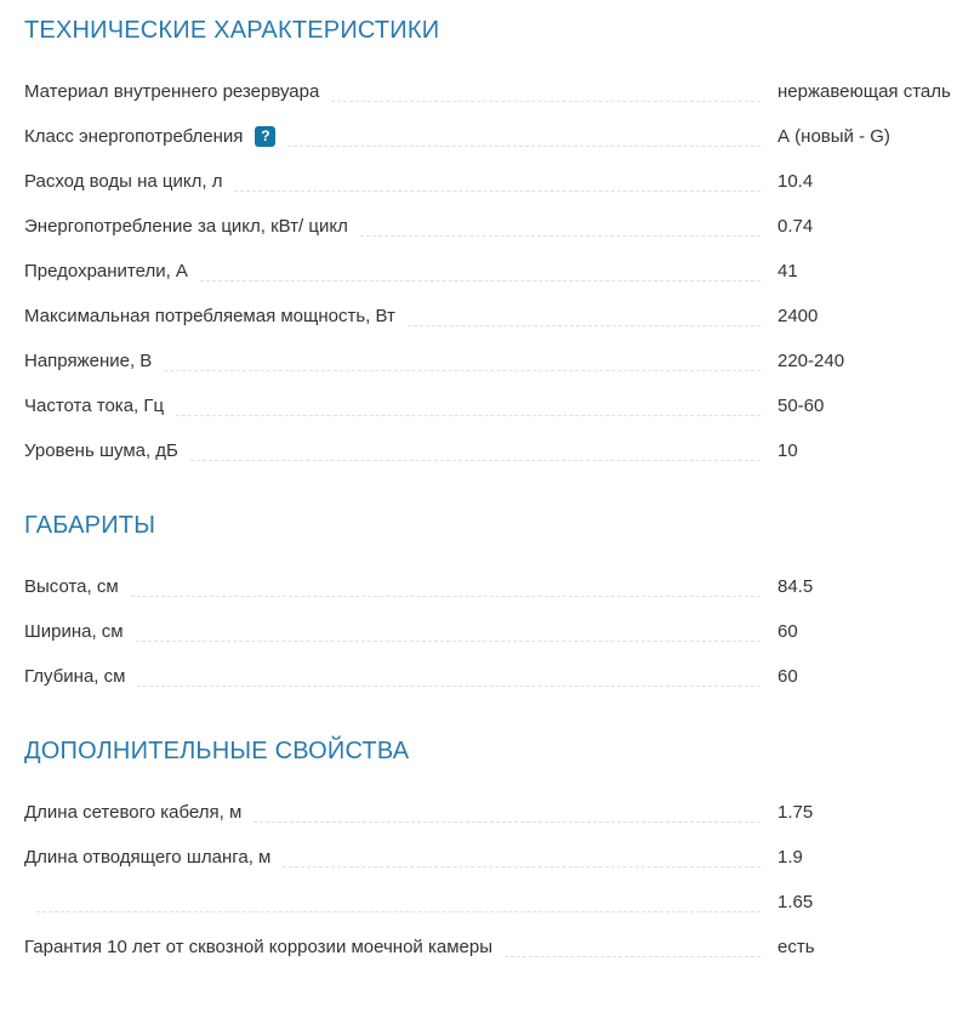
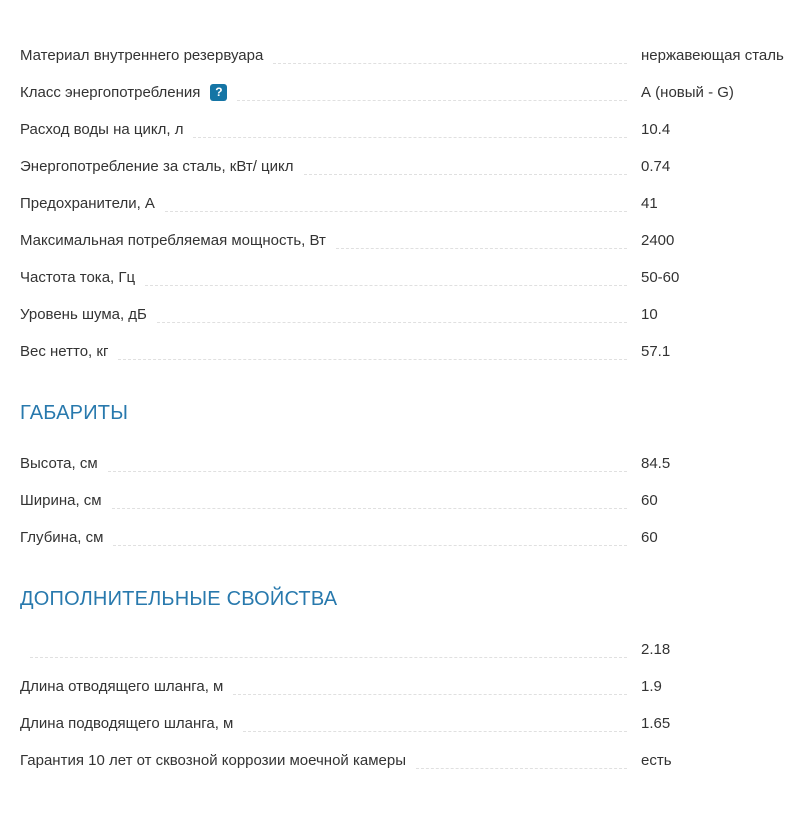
- ТЕХНИЧЕСКИЕ ХАРАКТЕРИСТИКИ
  Материал внутреннего резервуара
  нержавеющая сталь
  Класс энергопотребления
  ?
  А (новый - G)
  Расход воды на цикл, л
  10.4
- Энергопотребление за цикл, кВт/ цикл
+ Энергопотребление за сталь, кВт/ цикл
  0.74
  Предохранители, А
  41
  Максимальная потребляемая мощность, Вт
  2400
- Напряжение, В
- 220-240
  Частота тока, Гц
  50-60
  Уровень шума, дБ
  10
+ Вес нетто, кг
+ 57.1
  ГАБАРИТЫ
  Высота, см
  84.5
  Ширина, см
  60
  Глубина, см
  60
  ДОПОЛНИТЕЛЬНЫЕ СВОЙСТВА
- Длина сетевого кабеля, м
- 1.75
+ 2.18
  Длина отводящего шланга, м
  1.9
+ Длина подводящего шланга, м
  1.65
  Гарантия 10 лет от сквозной коррозии моечной камеры
  есть
